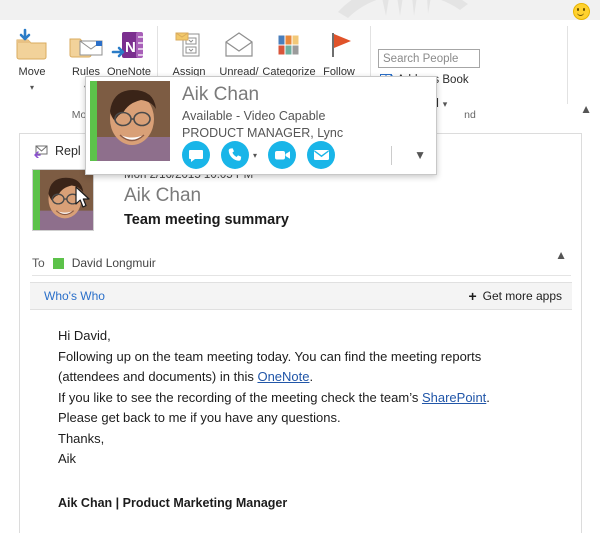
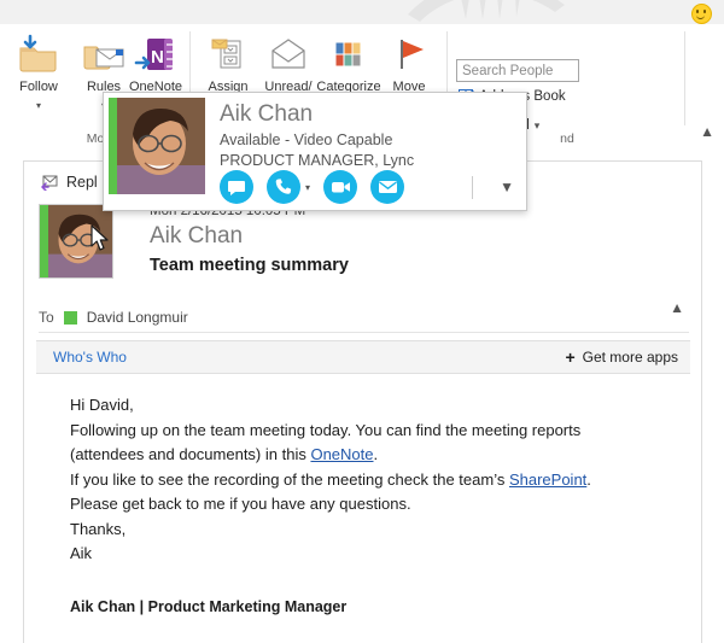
- Move
+ Follow
  ▾
  Rules
  N
  OneNote
  Mo
  Assign
  Unread/
  Categorize
- Follow
+ Move
  nd
  Search People
  ▾
  ▲
  Repl
  Mon 2/16/2015 10:05 PM
  Aik Chan
  Team meeting summary
  To
  David Longmuir
  ▲
  Who's Who
  +
  Get more apps
  Hi David,
  Following up on the team meeting today. You can find the meeting reports
  (attendees and documents) in this OneNote.
  If you like to see the recording of the meeting check the team’s SharePoint.
  Please get back to me if you have any questions.
  Thanks,
  Aik
  Aik Chan | Product Marketing Manager
  Aik Chan
  Available - Video Capable
  PRODUCT MANAGER, Lync
  ▾
  ▼
